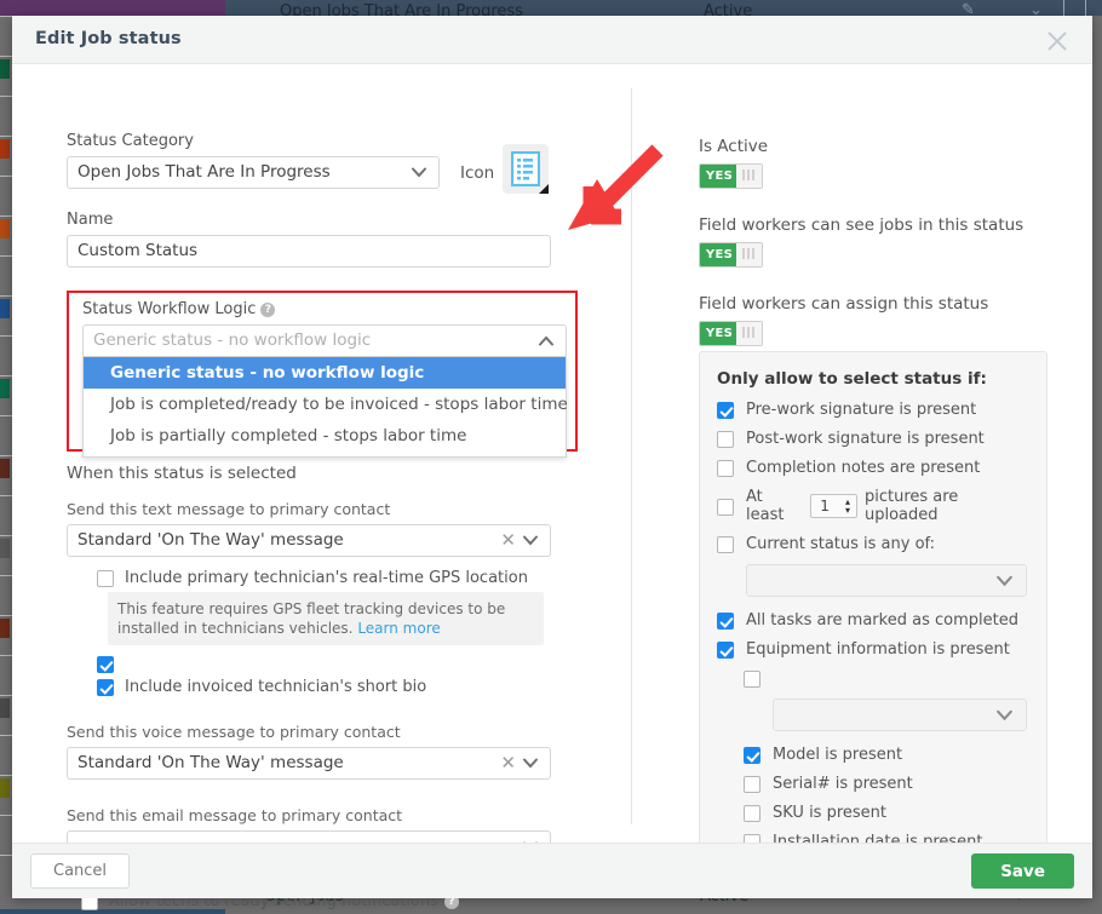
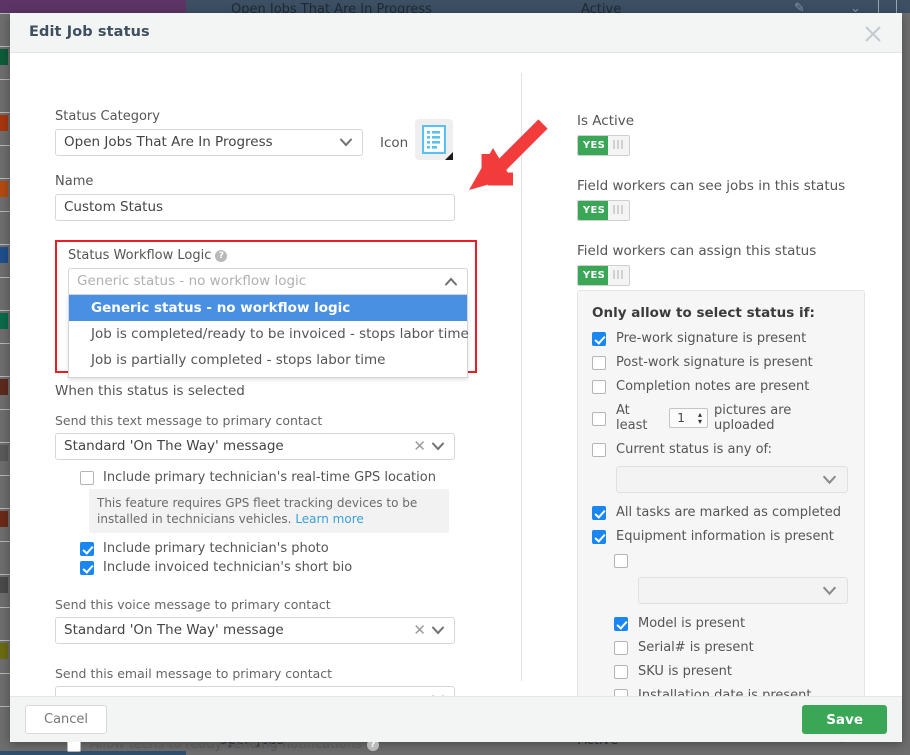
  Open Jobs That Are In Progress
  Active
  ✎
  ⌄
  Edit Job status
  Status Category
  Open Jobs That Are In Progress
  Name
  Custom Status
  Icon
  Status Workflow Logic ?
  Generic status - no workflow logic
  Generic status - no workflow logic
  Job is completed/ready to be invoiced - stops labor time
  Job is partially completed - stops labor time
  When this status is selected
  Send this text message to primary contact
  Standard 'On The Way' message
  ✕
  Include primary technician's real-time GPS location
  This feature requires GPS fleet tracking devices to be installed in technicians vehicles. Learn more
+ Include primary technician's photo
  Include invoiced technician's short bio
  Send this voice message to primary contact
  Standard 'On The Way' message
  ✕
  Send this email message to primary contact
  Allow techs to ready sending notifications ?
  Is Active
  YES
  |||
  Field workers can see jobs in this status
  YES
  |||
  Field workers can assign this status
  YES
  |||
  Only allow to select status if:
  Pre-work signature is present
  Post-work signature is present
  Completion notes are present
  At least
  1
  ▴
  ▾
  pictures are uploaded
  Current status is any of:
  All tasks are marked as completed
  Equipment information is present
  Model is present
  Serial# is present
  SKU is present
  Cancel
  Save
